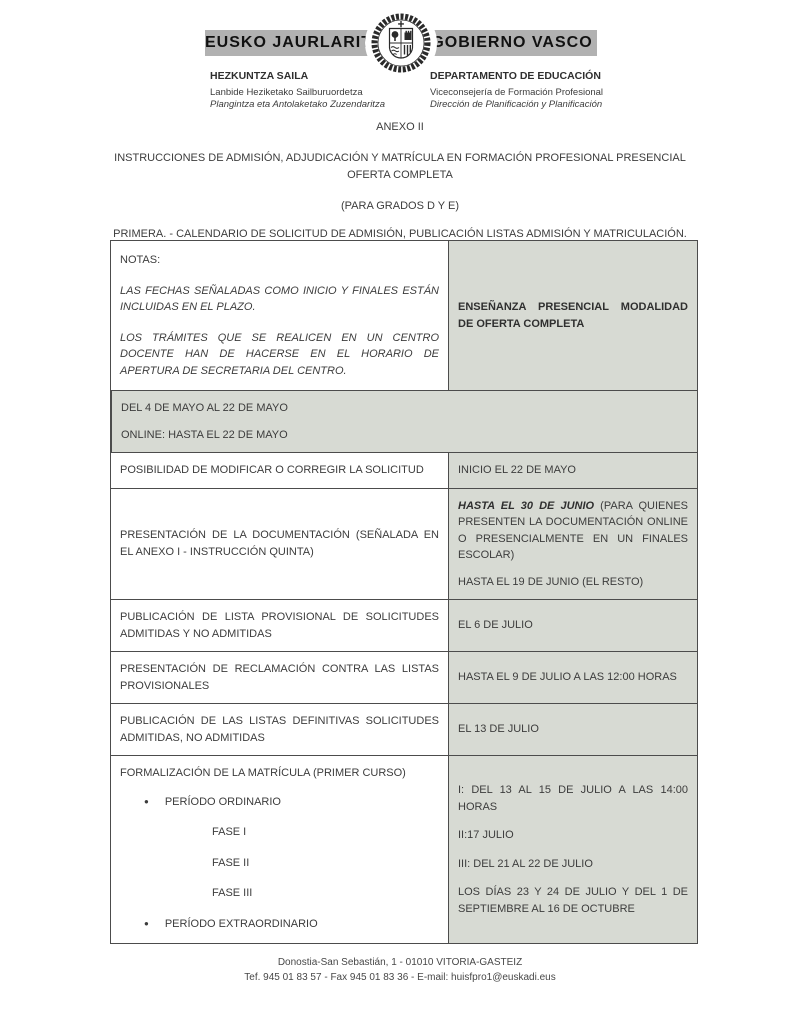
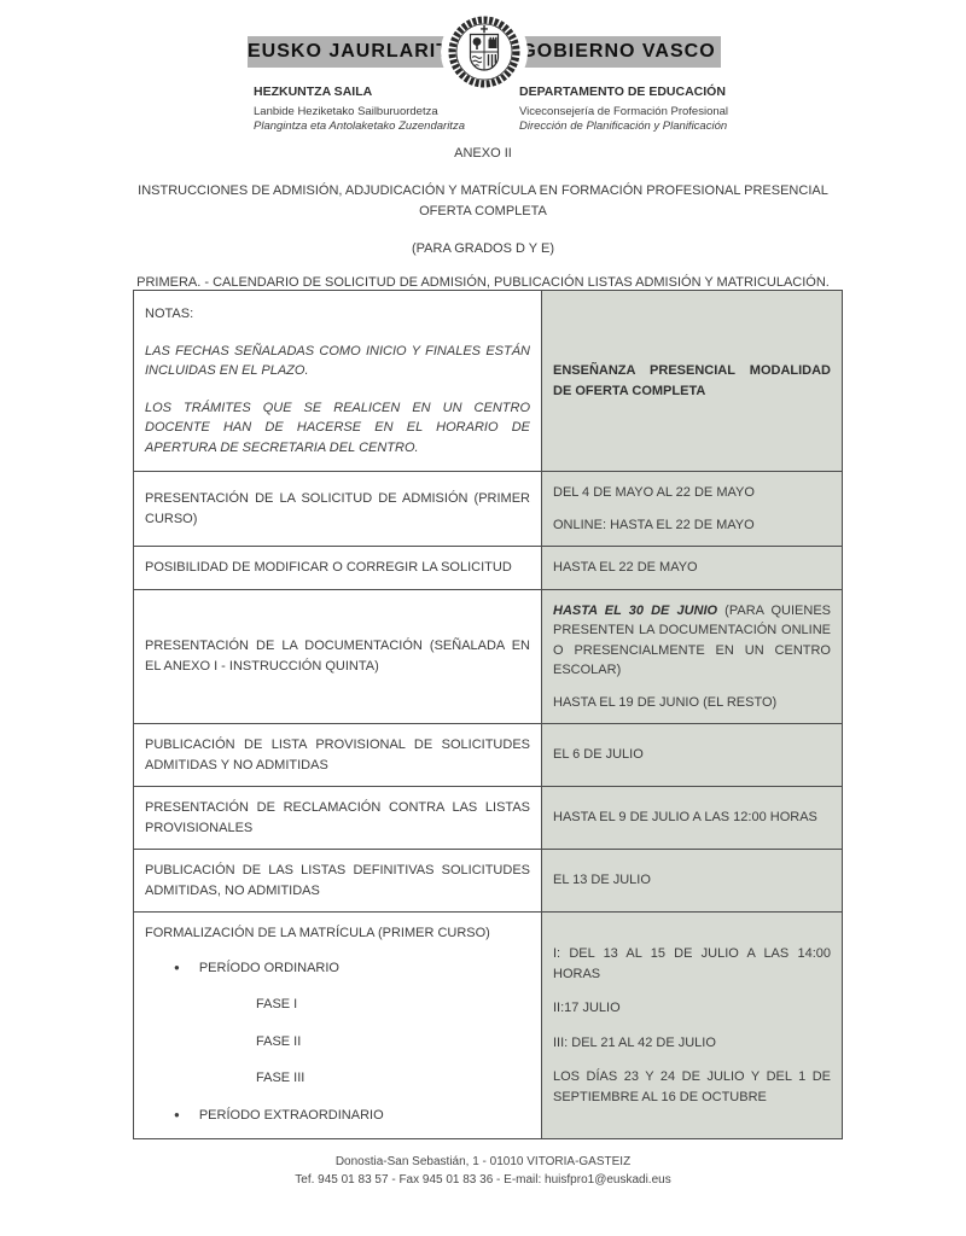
  EUSKO JAURLARI
  GOBIERNO VASCO
  HEZKUNTZA SAILA
  Lanbide Heziketako Sailburuordetza
  Plangintza eta Antolaketako Zuzendaritza
  DEPARTAMENTO DE EDUCACIÓN
  Viceconsejería de Formación Profesional
  Dirección de Planificación y Planificación
  ANEXO II
  INSTRUCCIONES DE ADMISIÓN, ADJUDICACIÓN Y MATRÍCULA EN FORMACIÓN PROFESIONAL PRESENCIAL OFERTA COMPLETA
  (PARA GRADOS D Y E)
  PRIMERA. - CALENDARIO DE SOLICITUD DE ADMISIÓN, PUBLICACIÓN LISTAS ADMISIÓN Y MATRICULACIÓN.
  NOTAS:
  LAS FECHAS SEÑALADAS COMO INICIO Y FINALES ESTÁN INCLUIDAS EN EL PLAZO.
  LOS TRÁMITES QUE SE REALICEN EN UN CENTRO DOCENTE HAN DE HACERSE EN EL HORARIO DE APERTURA DE SECRETARIA DEL CENTRO.
  ENSEÑANZA PRESENCIAL MODALIDAD DE OFERTA COMPLETA
+ PRESENTACIÓN DE LA SOLICITUD DE ADMISIÓN (PRIMER CURSO)
  DEL 4 DE MAYO AL 22 DE MAYO
  ONLINE: HASTA EL 22 DE MAYO
  POSIBILIDAD DE MODIFICAR O CORREGIR LA SOLICITUD
- INICIO EL 22 DE MAYO
+ HASTA EL 22 DE MAYO
  PRESENTACIÓN DE LA DOCUMENTACIÓN (SEÑALADA EN EL ANEXO I - INSTRUCCIÓN QUINTA)
- HASTA EL 30 DE JUNIO (PARA QUIENES PRESENTEN LA DOCUMENTACIÓN ONLINE O PRESENCIALMENTE EN UN FINALES ESCOLAR)
+ HASTA EL 30 DE JUNIO (PARA QUIENES PRESENTEN LA DOCUMENTACIÓN ONLINE O PRESENCIALMENTE EN UN CENTRO ESCOLAR)
  HASTA EL 19 DE JUNIO (EL RESTO)
  PUBLICACIÓN DE LISTA PROVISIONAL DE SOLICITUDES ADMITIDAS Y NO ADMITIDAS
  EL 6 DE JULIO
  PRESENTACIÓN DE RECLAMACIÓN CONTRA LAS LISTAS PROVISIONALES
  HASTA EL 9 DE JULIO A LAS 12:00 HORAS
  PUBLICACIÓN DE LAS LISTAS DEFINITIVAS SOLICITUDES ADMITIDAS, NO ADMITIDAS
  EL 13 DE JULIO
  FORMALIZACIÓN DE LA MATRÍCULA (PRIMER CURSO)
  ●
  PERÍODO ORDINARIO
  FASE I
  FASE II
  FASE III
  ●
  PERÍODO EXTRAORDINARIO
  I: DEL 13 AL 15 DE JULIO A LAS 14:00 HORAS
  II:17 JULIO
- III: DEL 21 AL 22 DE JULIO
+ III: DEL 21 AL 42 DE JULIO
  LOS DÍAS 23 Y 24 DE JULIO Y DEL 1 DE SEPTIEMBRE AL 16 DE OCTUBRE
  Donostia-San Sebastián, 1 - 01010 VITORIA-GASTEIZ
  Tef. 945 01 83 57 - Fax 945 01 83 36 - E-mail: huisfpro1@euskadi.eus
